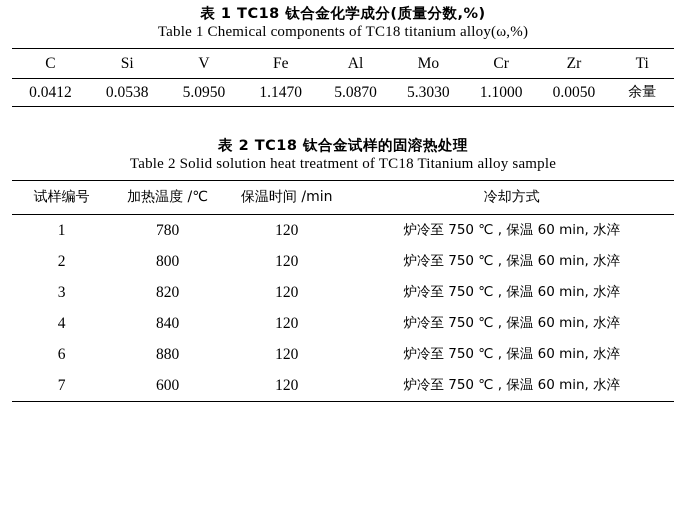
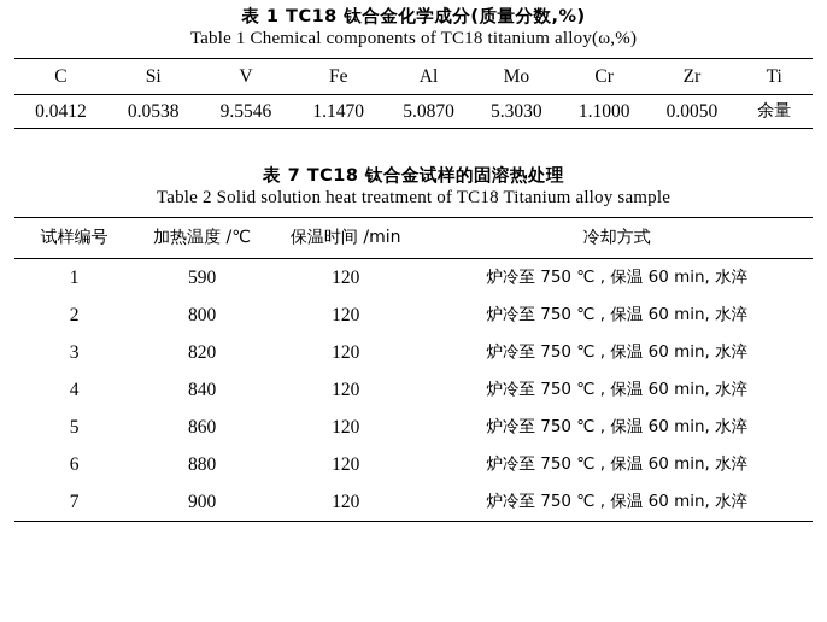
  表 1 TC18 钛合金化学成分(质量分数,%)
  Table 1 Chemical components of TC18 titanium alloy(ω,%)
  C	Si	V	Fe	Al	Mo	Cr	Zr	Ti
- 0.0412	0.0538	5.0950	1.1470	5.0870	5.3030	1.1000	0.0050	余量
+ 0.0412	0.0538	9.5546	1.1470	5.0870	5.3030	1.1000	0.0050	余量
- 表 2 TC18 钛合金试样的固溶热处理
+ 表 7 TC18 钛合金试样的固溶热处理
  Table 2 Solid solution heat treatment of TC18 Titanium alloy sample
  试样编号	加热温度 /℃	保温时间 /min	冷却方式
- 1	780	120	炉冷至 750 ℃ , 保温 60 min, 水淬
+ 1	590	120	炉冷至 750 ℃ , 保温 60 min, 水淬
  2	800	120	炉冷至 750 ℃ , 保温 60 min, 水淬
  3	820	120	炉冷至 750 ℃ , 保温 60 min, 水淬
  4	840	120	炉冷至 750 ℃ , 保温 60 min, 水淬
+ 5	860	120	炉冷至 750 ℃ , 保温 60 min, 水淬
  6	880	120	炉冷至 750 ℃ , 保温 60 min, 水淬
- 7	600	120	炉冷至 750 ℃ , 保温 60 min, 水淬
+ 7	900	120	炉冷至 750 ℃ , 保温 60 min, 水淬
